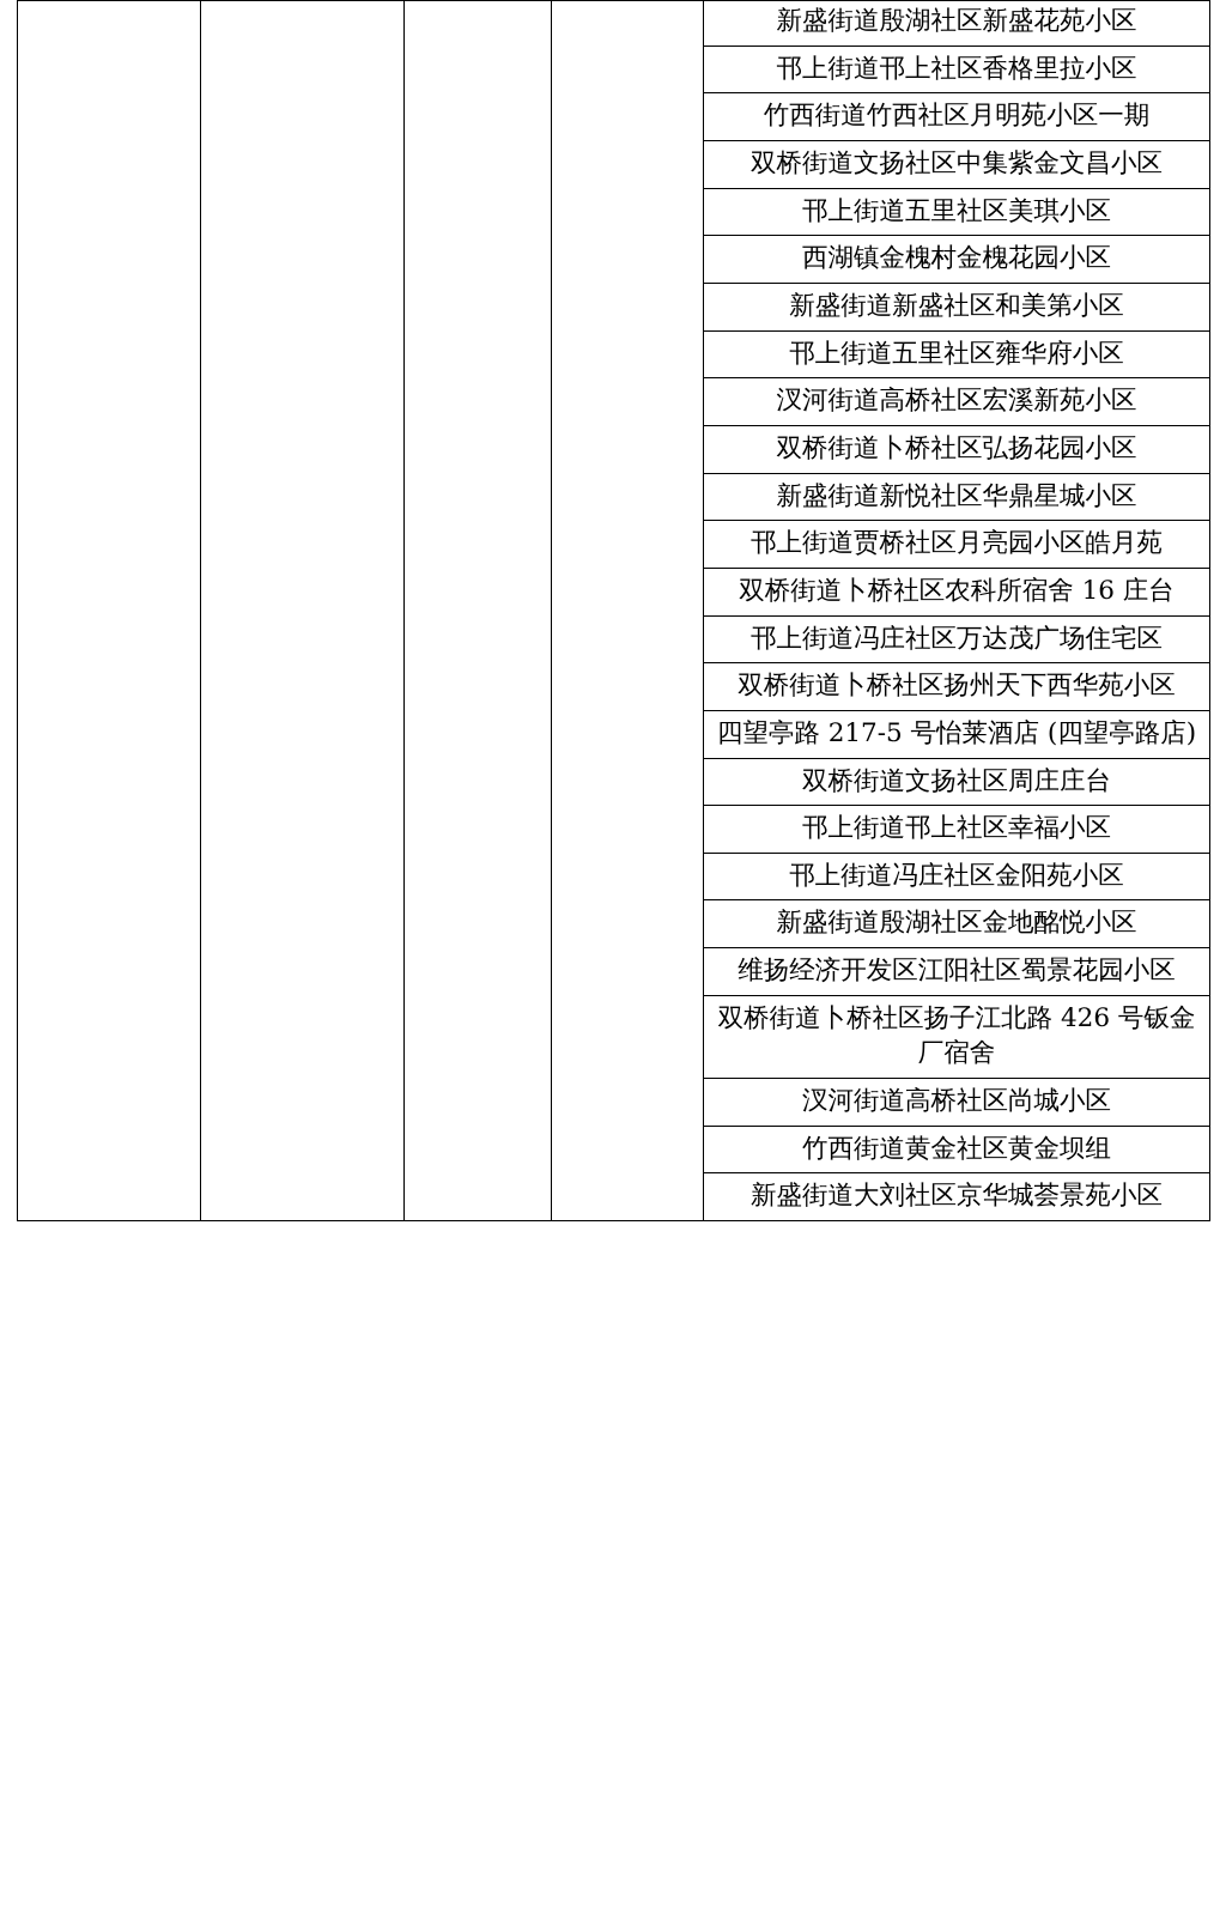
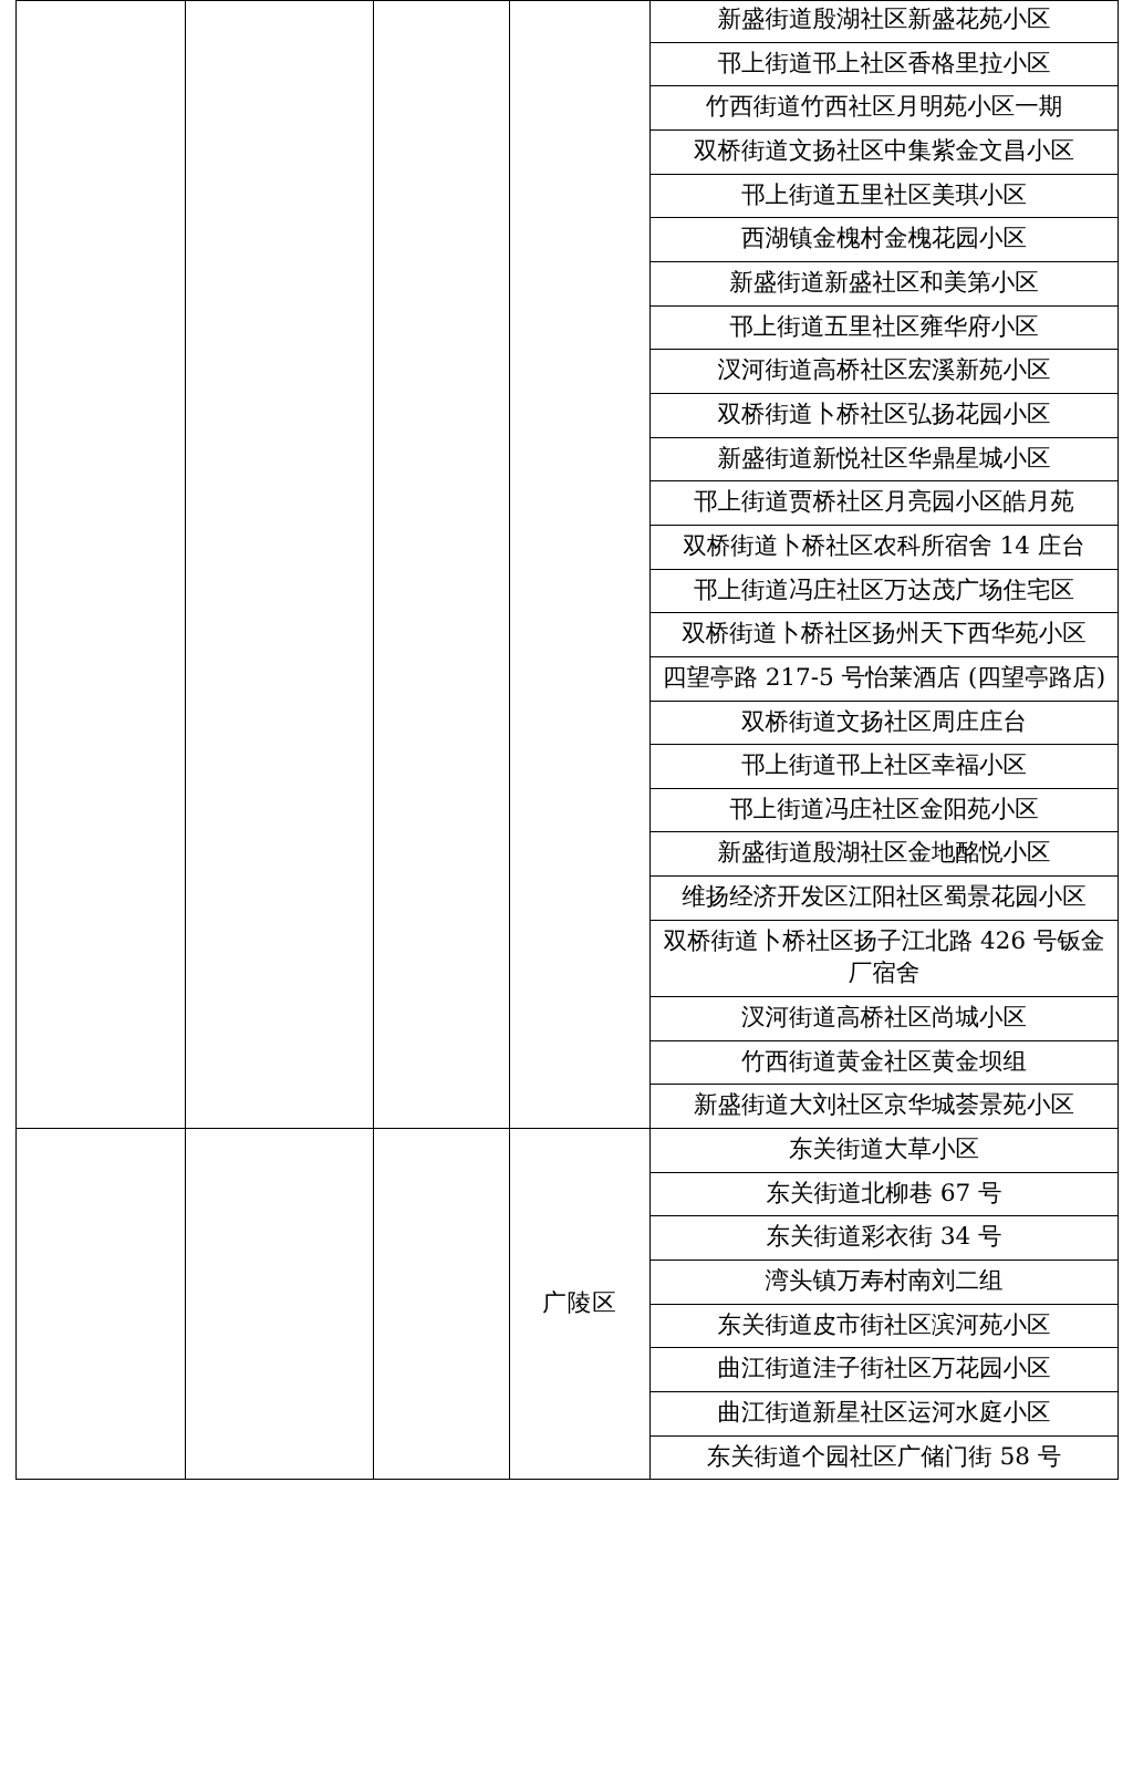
- 				新盛街道殷湖社区新盛花苑小区 邗上街道邗上社区香格里拉小区 竹西街道竹西社区月明苑小区一期 双桥街道文扬社区中集紫金文昌小区 邗上街道五里社区美琪小区 西湖镇金槐村金槐花园小区 新盛街道新盛社区和美第小区 邗上街道五里社区雍华府小区 汊河街道高桥社区宏溪新苑小区 双桥街道卜桥社区弘扬花园小区 新盛街道新悦社区华鼎星城小区 邗上街道贾桥社区月亮园小区皓月苑 双桥街道卜桥社区农科所宿舍 16 庄台 邗上街道冯庄社区万达茂广场住宅区 双桥街道卜桥社区扬州天下西华苑小区 四望亭路 217-5 号怡莱酒店 (四望亭路店) 双桥街道文扬社区周庄庄台 邗上街道邗上社区幸福小区 邗上街道冯庄社区金阳苑小区 新盛街道殷湖社区金地酩悦小区 维扬经济开发区江阳社区蜀景花园小区 双桥街道卜桥社区扬子江北路 426 号钣金厂宿舍 汊河街道高桥社区尚城小区 竹西街道黄金社区黄金坝组 新盛街道大刘社区京华城荟景苑小区
+ 				新盛街道殷湖社区新盛花苑小区 邗上街道邗上社区香格里拉小区 竹西街道竹西社区月明苑小区一期 双桥街道文扬社区中集紫金文昌小区 邗上街道五里社区美琪小区 西湖镇金槐村金槐花园小区 新盛街道新盛社区和美第小区 邗上街道五里社区雍华府小区 汊河街道高桥社区宏溪新苑小区 双桥街道卜桥社区弘扬花园小区 新盛街道新悦社区华鼎星城小区 邗上街道贾桥社区月亮园小区皓月苑 双桥街道卜桥社区农科所宿舍 14 庄台 邗上街道冯庄社区万达茂广场住宅区 双桥街道卜桥社区扬州天下西华苑小区 四望亭路 217-5 号怡莱酒店 (四望亭路店) 双桥街道文扬社区周庄庄台 邗上街道邗上社区幸福小区 邗上街道冯庄社区金阳苑小区 新盛街道殷湖社区金地酩悦小区 维扬经济开发区江阳社区蜀景花园小区 双桥街道卜桥社区扬子江北路 426 号钣金厂宿舍 汊河街道高桥社区尚城小区 竹西街道黄金社区黄金坝组 新盛街道大刘社区京华城荟景苑小区
+ 			广陵区	东关街道大草小区 东关街道北柳巷 67 号 东关街道彩衣街 34 号 湾头镇万寿村南刘二组 东关街道皮市街社区滨河苑小区 曲江街道洼子街社区万花园小区 曲江街道新星社区运河水庭小区 东关街道个园社区广储门街 58 号
